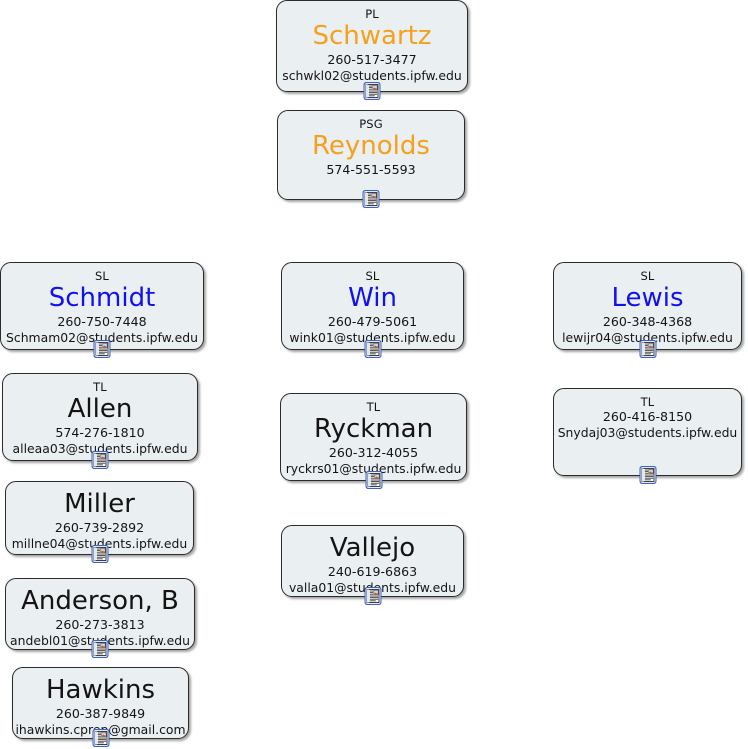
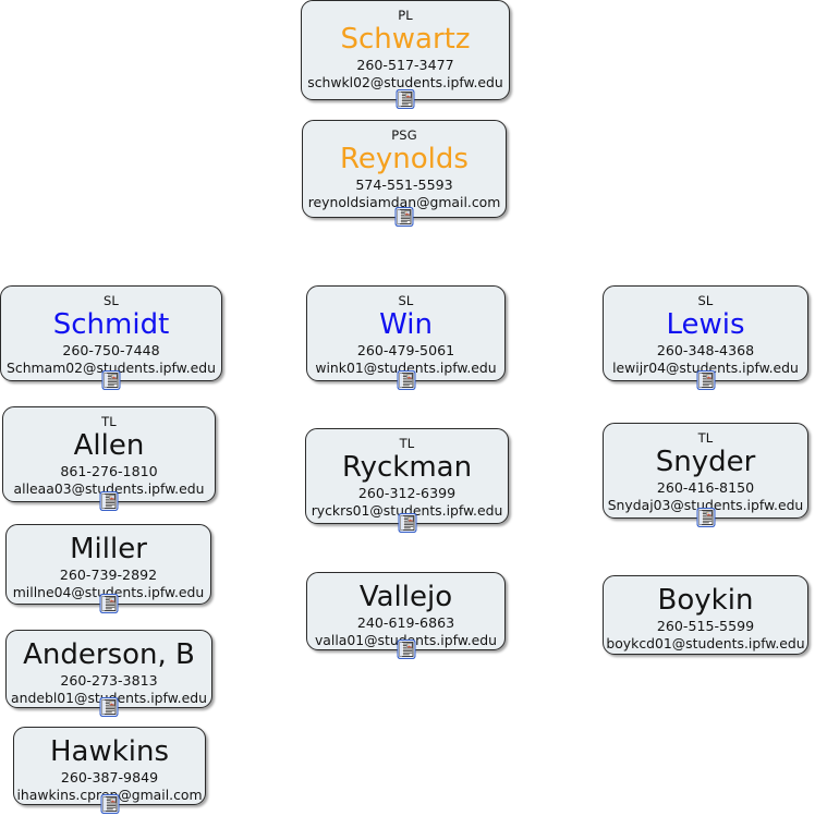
  PL
  Schwartz
  260-517-3477
  schwkl02@students.ipfw.edu
  PSG
  Reynolds
  574-551-5593
+ reynoldsiamdan@gmail.com
  SL
  Schmidt
  260-750-7448
  Schmam02@students.ipfw.edu
  SL
  Win
  260-479-5061
  wink01@students.ipfw.edu
  SL
  Lewis
  260-348-4368
  lewijr04@students.ipfw.edu
  TL
  Allen
- 574-276-1810
+ 861-276-1810
  alleaa03@students.ipfw.edu
  TL
  Ryckman
- 260-312-4055
+ 260-312-6399
  ryckrs01@students.ipfw.edu
  TL
+ Snyder
  260-416-8150
  Snydaj03@students.ipfw.edu
  Miller
  260-739-2892
  millne04@students.ipfw.edu
  Vallejo
  240-619-6863
  valla01@stunts.ipfw.edu
+ Boykin
+ 260-515-5599
+ boykcd01@students.ipfw.edu
  Anderson, B
  260-273-3813
  andebl01@stents.ipfw.edu
  Hawkins
  260-387-9849
  ihawkins.cpr@gmail.com
